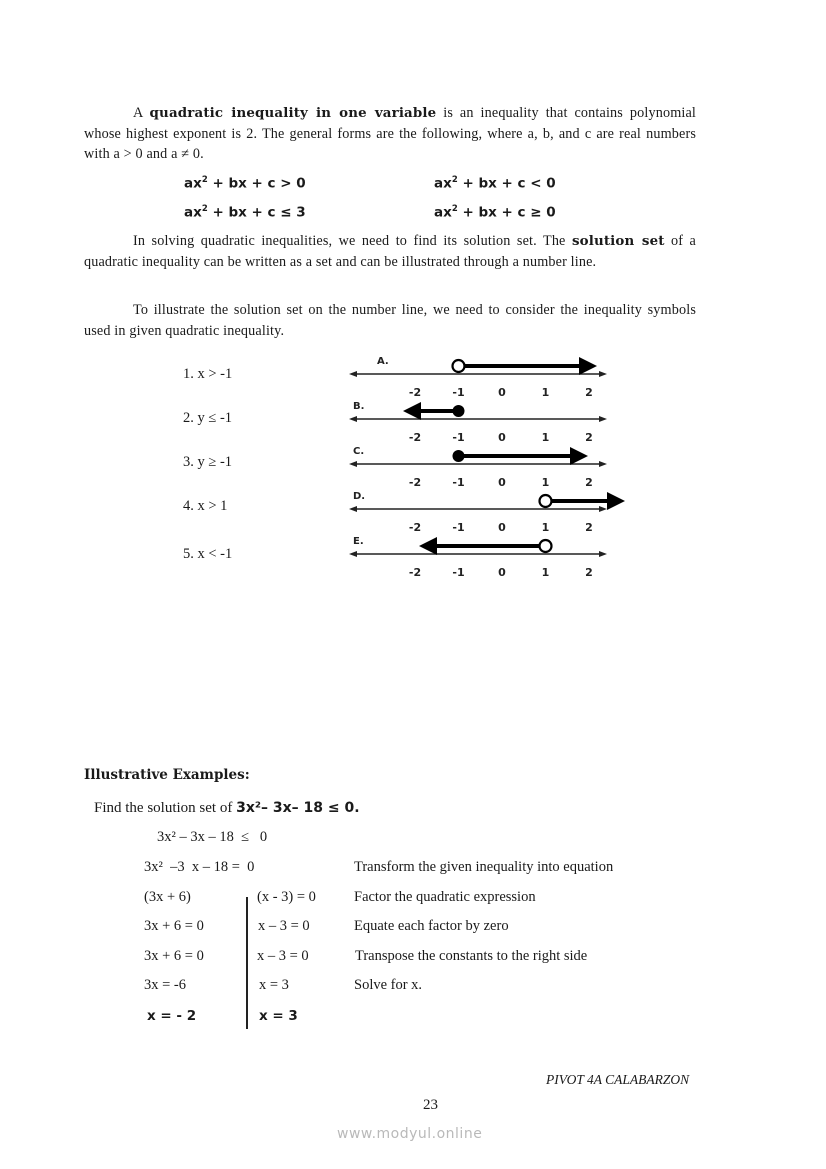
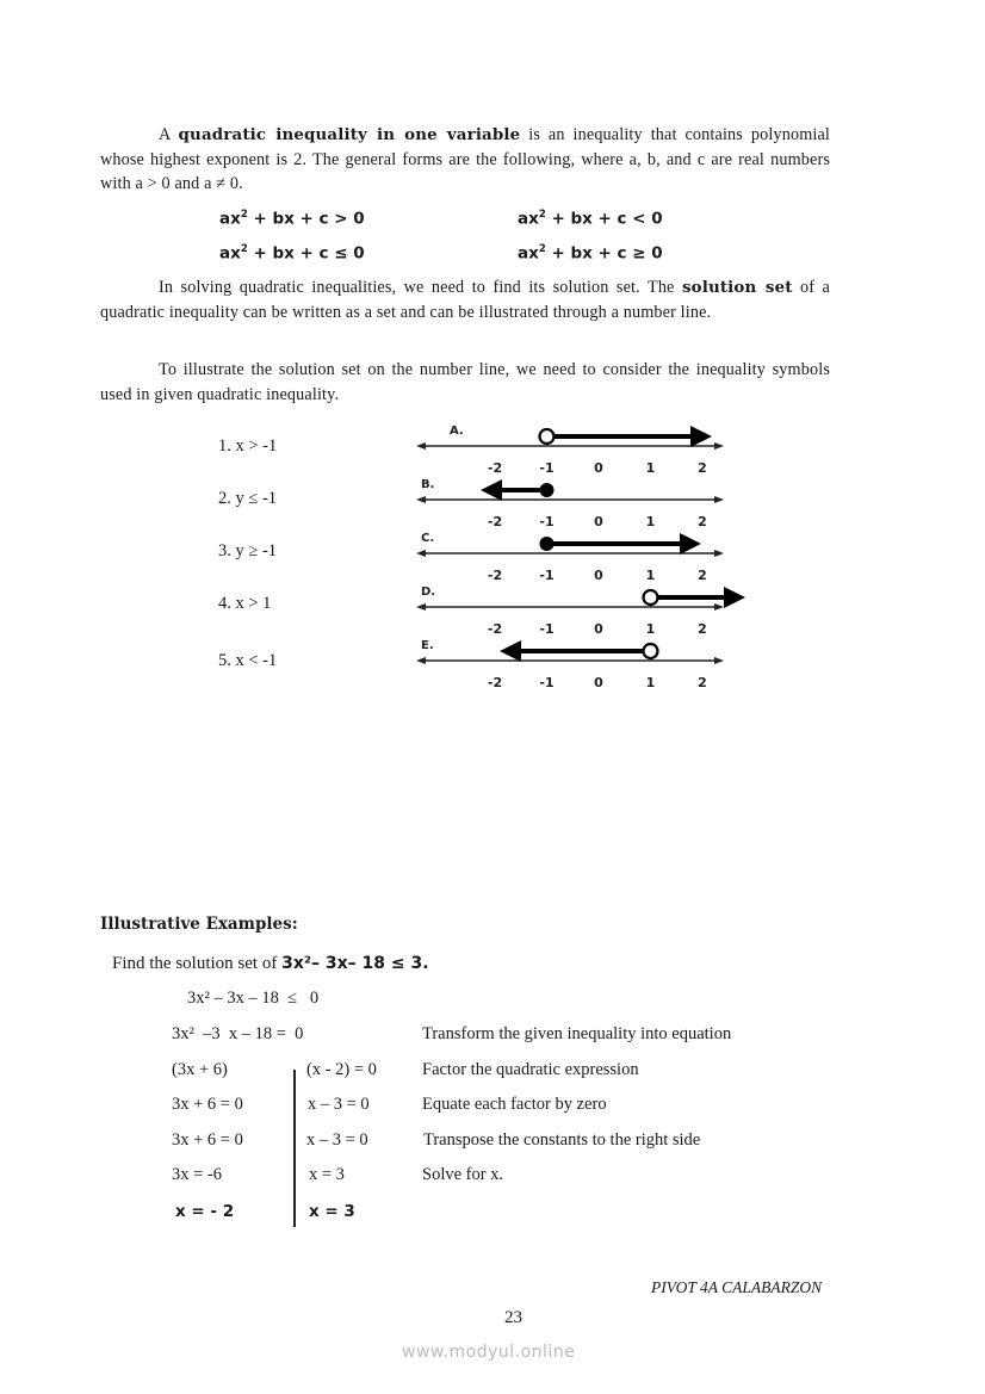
  A quadratic inequality in one variable is an inequality that contains polynomial whose highest exponent is 2. The general forms are the following, where a, b, and c are real numbers with a > 0 and a ≠ 0.
  ax2 + bx + c > 0
  ax2 + bx + c < 0
- ax2 + bx + c ≤ 3
+ ax2 + bx + c ≤ 0
  ax2 + bx + c ≥ 0
  In solving quadratic inequalities, we need to find its solution set. The solution set of a quadratic inequality can be written as a set and can be illustrated through a number line.
  To illustrate the solution set on the number line, we need to consider the inequality symbols used in given quadratic inequality.
  1. x > -1
  2. y ≤ -1
  3. y ≥ -1
  4. x > 1
  5. x < -1
  A.
  -2
  -1
  0
  1
  2
  B.
  -2
  -1
  0
  1
  2
  C.
  -2
  -1
  0
  1
  2
  D.
  -2
  -1
  0
  1
  2
  E.
  -2
  -1
  0
  1
  2
  Illustrative Examples:
- Find the solution set of 3x²– 3x– 18 ≤ 0.
+ Find the solution set of 3x²– 3x– 18 ≤ 3.
  3x² – 3x – 18 ≤ 0
  3x² –3 x – 18 = 0
  Transform the given inequality into equation
  (3x + 6)
- (x - 3) = 0
+ (x - 2) = 0
  Factor the quadratic expression
  3x + 6 = 0
  x – 3 = 0
  Equate each factor by zero
  3x + 6 = 0
  x – 3 = 0
  Transpose the constants to the right side
  3x = -6
  x = 3
  Solve for x.
  x = - 2
  x = 3
  PIVOT 4A CALABARZON
  23
  www.modyul.online
